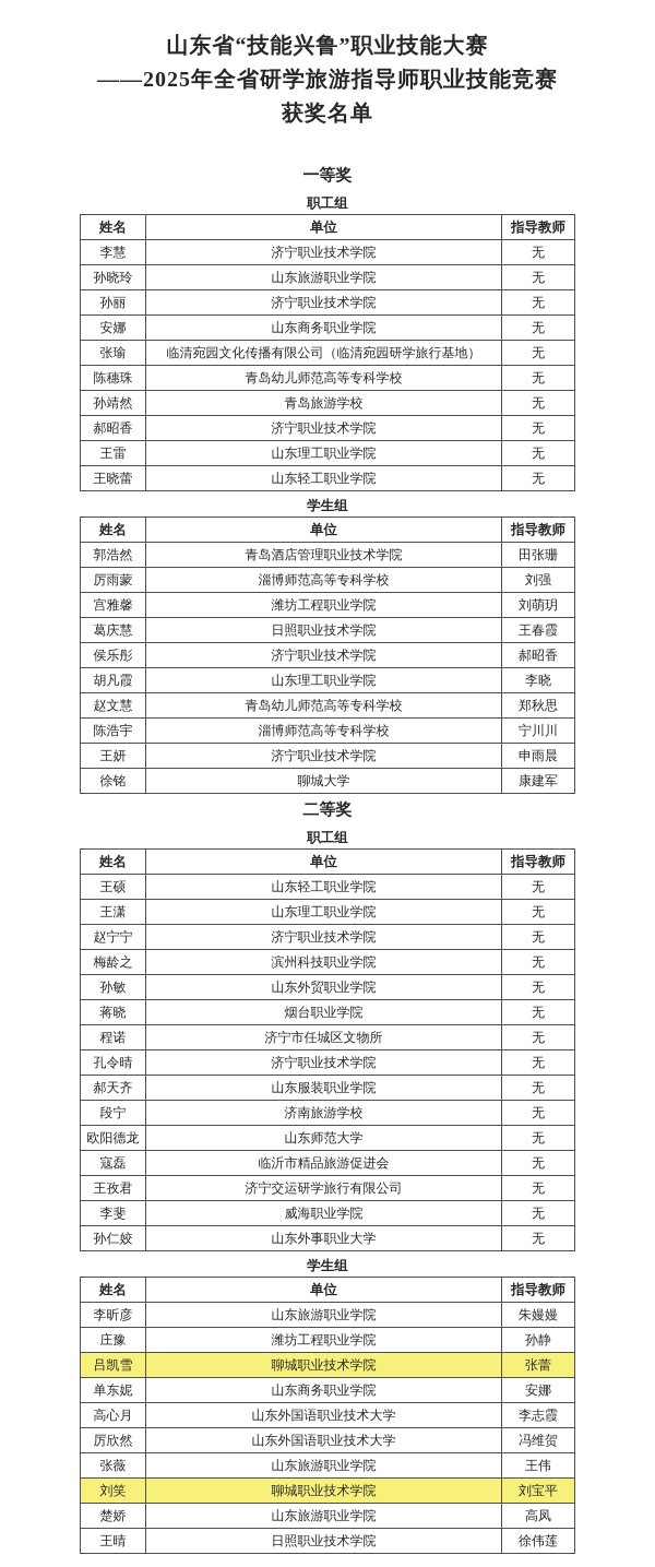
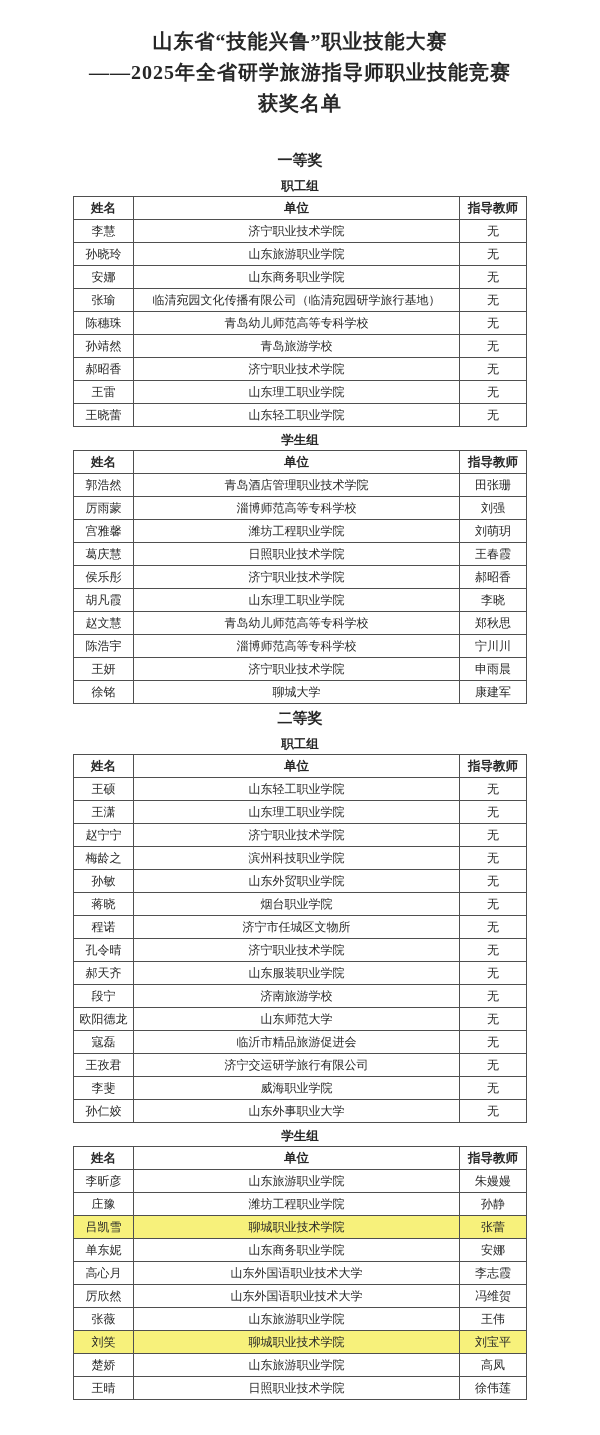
  山东省“技能兴鲁”职业技能大赛
  ——2025年全省研学旅游指导师职业技能竞赛
  获奖名单
  一等奖
  职工组
  姓名	单位	指导教师
  李慧	济宁职业技术学院	无
  孙晓玲	山东旅游职业学院	无
- 孙丽	济宁职业技术学院	无
  安娜	山东商务职业学院	无
  张瑜	临清宛园文化传播有限公司（临清宛园研学旅行基地）	无
  陈穗珠	青岛幼儿师范高等专科学校	无
  孙靖然	青岛旅游学校	无
  郝昭香	济宁职业技术学院	无
  王雷	山东理工职业学院	无
  王晓蕾	山东轻工职业学院	无
  学生组
  姓名	单位	指导教师
  郭浩然	青岛酒店管理职业技术学院	田张珊
  厉雨蒙	淄博师范高等专科学校	刘强
  宫雅馨	潍坊工程职业学院	刘萌玥
  葛庆慧	日照职业技术学院	王春霞
  侯乐彤	济宁职业技术学院	郝昭香
  胡凡霞	山东理工职业学院	李晓
  赵文慧	青岛幼儿师范高等专科学校	郑秋思
  陈浩宇	淄博师范高等专科学校	宁川川
  王妍	济宁职业技术学院	申雨晨
  徐铭	聊城大学	康建军
  二等奖
  职工组
  姓名	单位	指导教师
  王硕	山东轻工职业学院	无
  王潇	山东理工职业学院	无
  赵宁宁	济宁职业技术学院	无
  梅龄之	滨州科技职业学院	无
  孙敏	山东外贸职业学院	无
  蒋晓	烟台职业学院	无
  程诺	济宁市任城区文物所	无
  孔令晴	济宁职业技术学院	无
  郝天齐	山东服装职业学院	无
  段宁	济南旅游学校	无
  欧阳德龙	山东师范大学	无
  寇磊	临沂市精品旅游促进会	无
  王孜君	济宁交运研学旅行有限公司	无
  李斐	威海职业学院	无
  孙仁姣	山东外事职业大学	无
  学生组
  姓名	单位	指导教师
  李昕彦	山东旅游职业学院	朱嫚嫚
  庄豫	潍坊工程职业学院	孙静
  吕凯雪	聊城职业技术学院	张蕾
  单东妮	山东商务职业学院	安娜
  高心月	山东外国语职业技术大学	李志霞
  厉欣然	山东外国语职业技术大学	冯维贺
  张薇	山东旅游职业学院	王伟
  刘笑	聊城职业技术学院	刘宝平
  楚娇	山东旅游职业学院	高凤
  王晴	日照职业技术学院	徐伟莲
